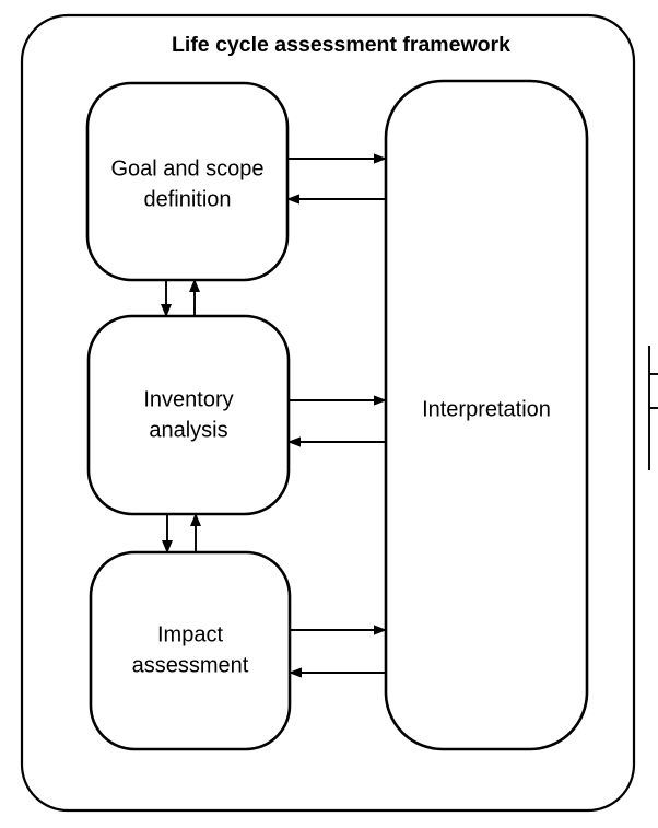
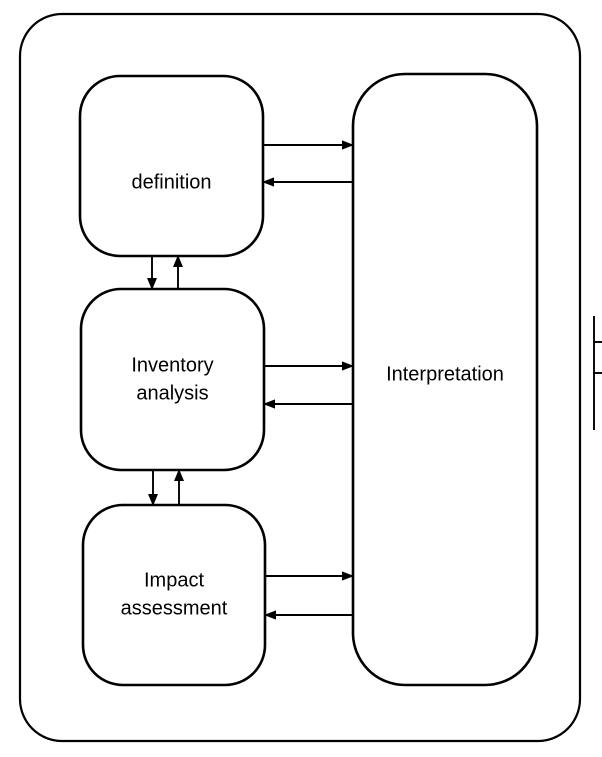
- Life cycle assessment framework
- Goal and scope
  definition
  Inventory
  analysis
  Impact
  assessment
  Interpretation
